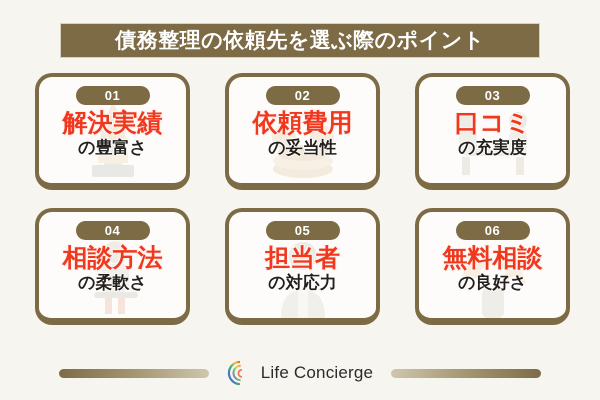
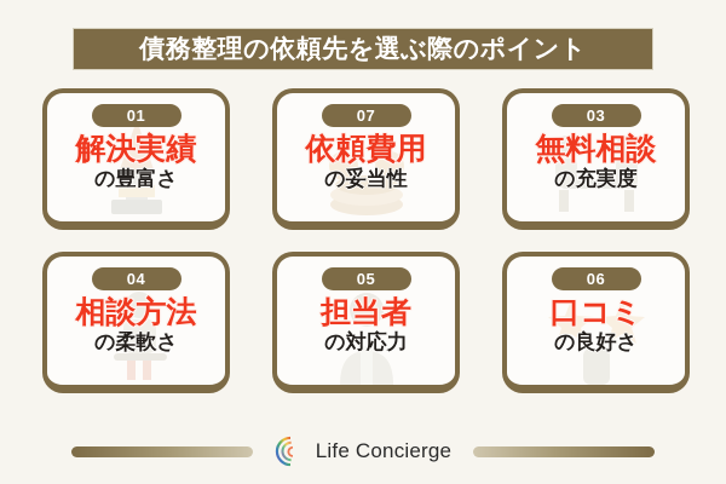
  債務整理の依頼先を選ぶ際のポイント
  01
  解決実績
  の豊富さ
- 02
+ 07
  依頼費用
  の妥当性
  03
- 口コミ
+ 無料相談
  の充実度
  04
  相談方法
  の柔軟さ
  05
  担当者
  の対応力
  06
- 無料相談
+ 口コミ
  の良好さ
  Life Concierge
